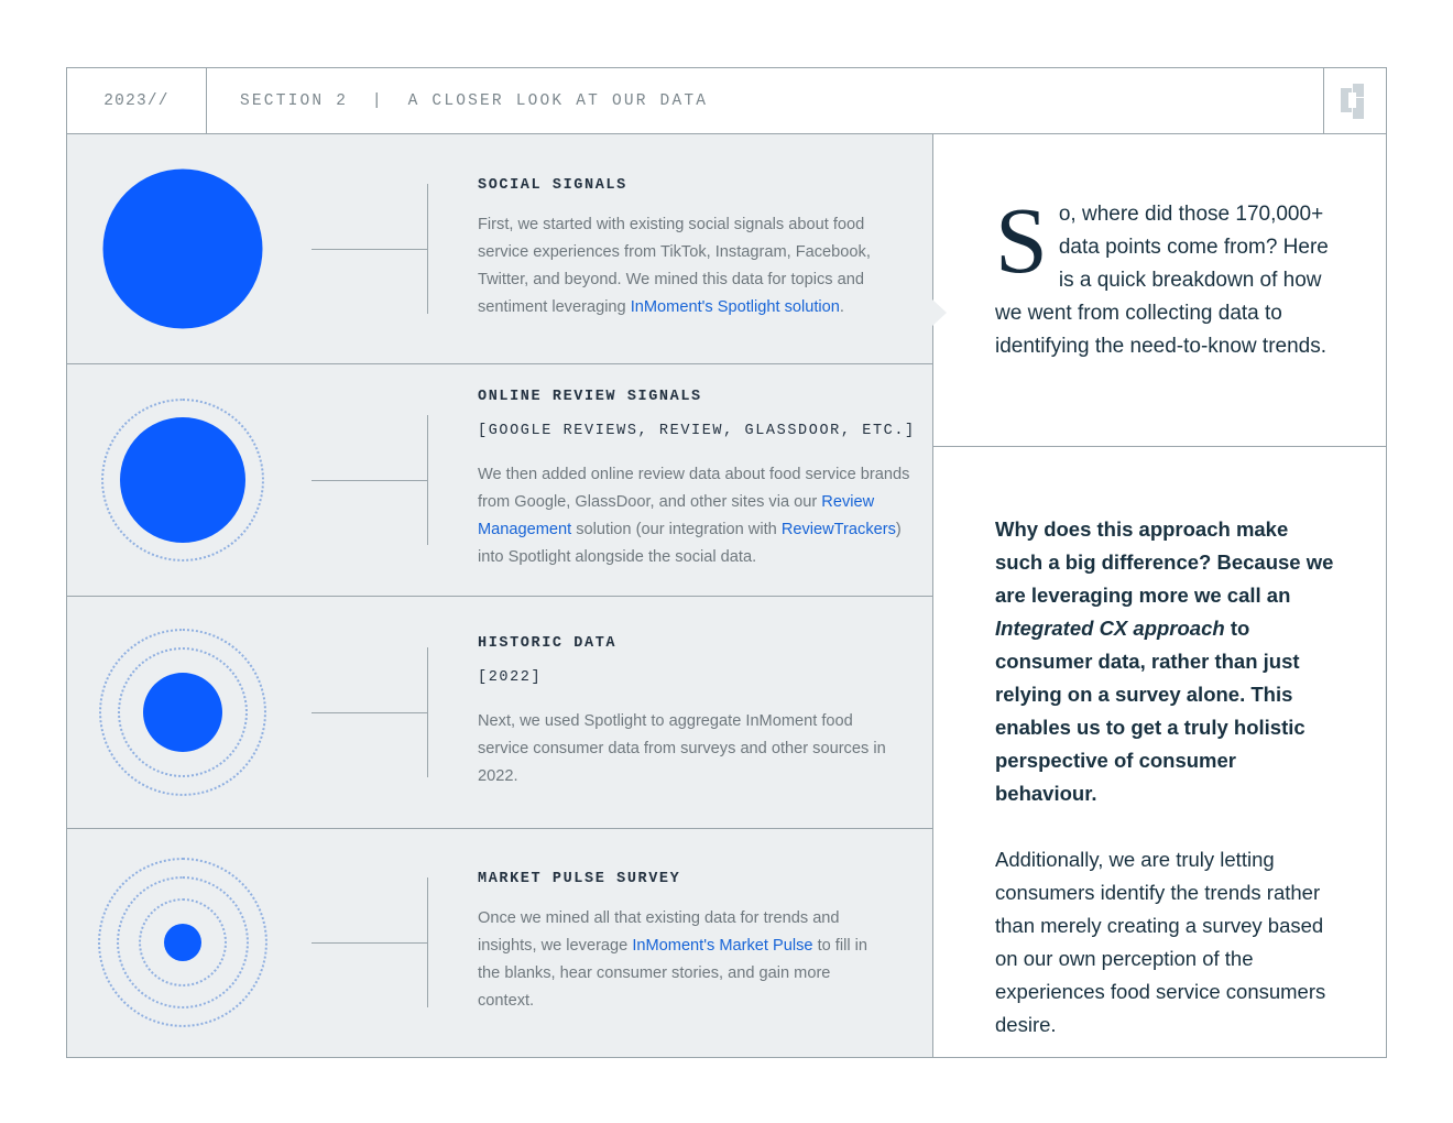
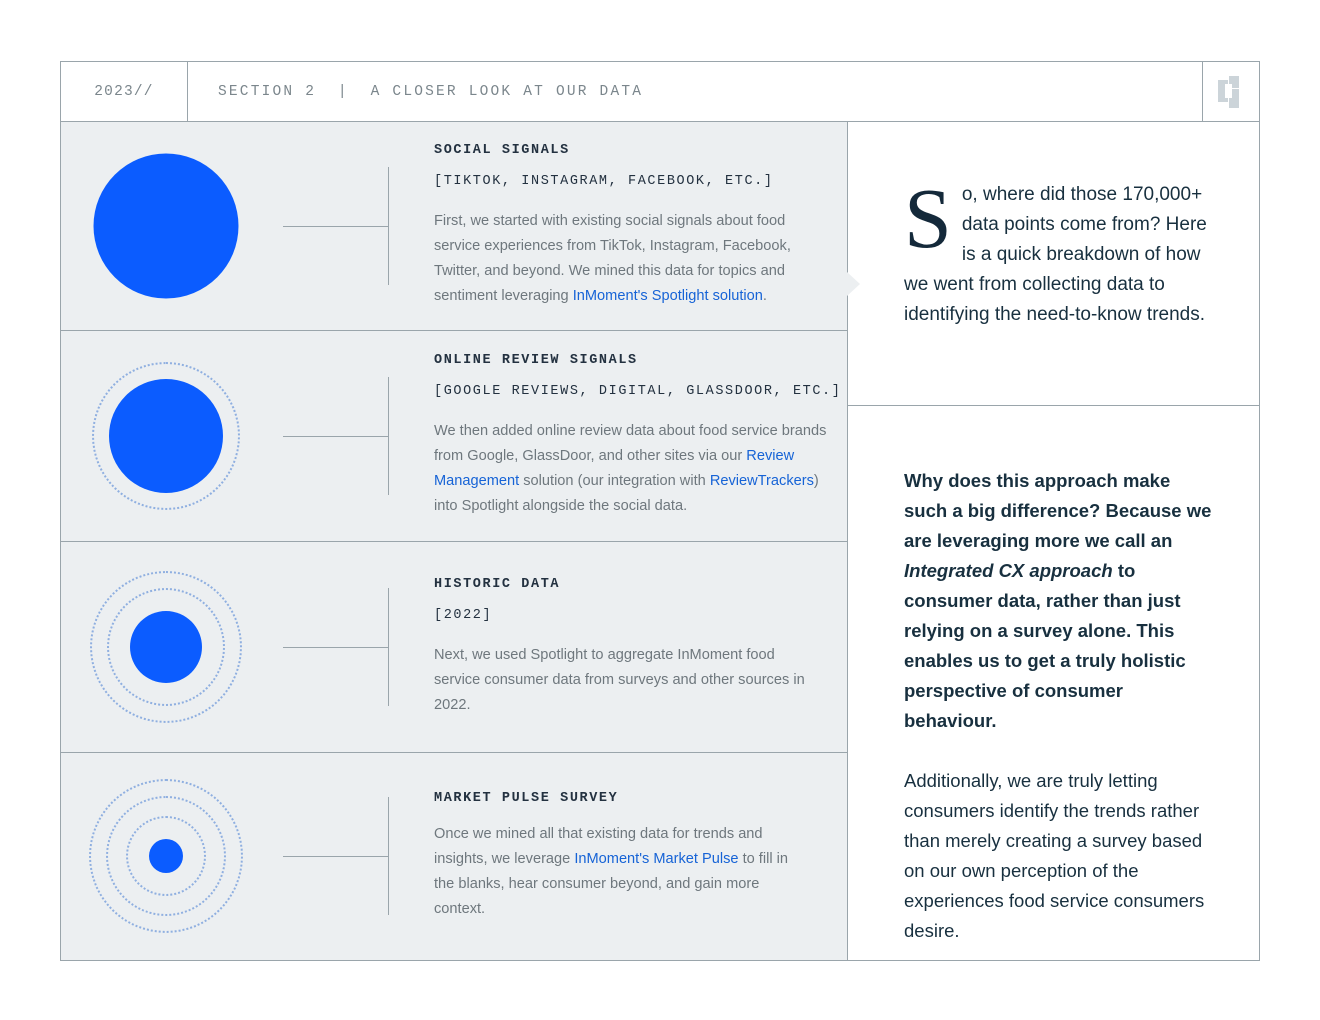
  2023//
  SECTION 2 | A CLOSER LOOK AT OUR DATA
  SOCIAL SIGNALS
+ [TIKTOK, INSTAGRAM, FACEBOOK, ETC.]
  First, we started with existing social signals about food service experiences from TikTok, Instagram, Facebook, Twitter, and beyond. We mined this data for topics and sentiment leveraging InMoment's Spotlight solution.
  ONLINE REVIEW SIGNALS
- [GOOGLE REVIEWS, REVIEW, GLASSDOOR, ETC.]
+ [GOOGLE REVIEWS, DIGITAL, GLASSDOOR, ETC.]
  We then added online review data about food service brands from Google, GlassDoor, and other sites via our Review Management solution (our integration with ReviewTrackers) into Spotlight alongside the social data.
  HISTORIC DATA
  [2022]
  Next, we used Spotlight to aggregate InMoment food service consumer data from surveys and other sources in 2022.
  MARKET PULSE SURVEY
- Once we mined all that existing data for trends and insights, we leverage InMoment's Market Pulse to fill in the blanks, hear consumer stories, and gain more context.
+ Once we mined all that existing data for trends and insights, we leverage InMoment's Market Pulse to fill in the blanks, hear consumer beyond, and gain more context.
  S
  o, where did those 170,000+ data points come from? Here is a quick breakdown of how we went from collecting data to identifying the need-to-know trends.
  Why does this approach make such a big difference? Because we are leveraging more we call an Integrated CX approach to consumer data, rather than just relying on a survey alone. This enables us to get a truly holistic perspective of consumer behaviour.
  Additionally, we are truly letting consumers identify the trends rather than merely creating a survey based on our own perception of the experiences food service consumers desire.
